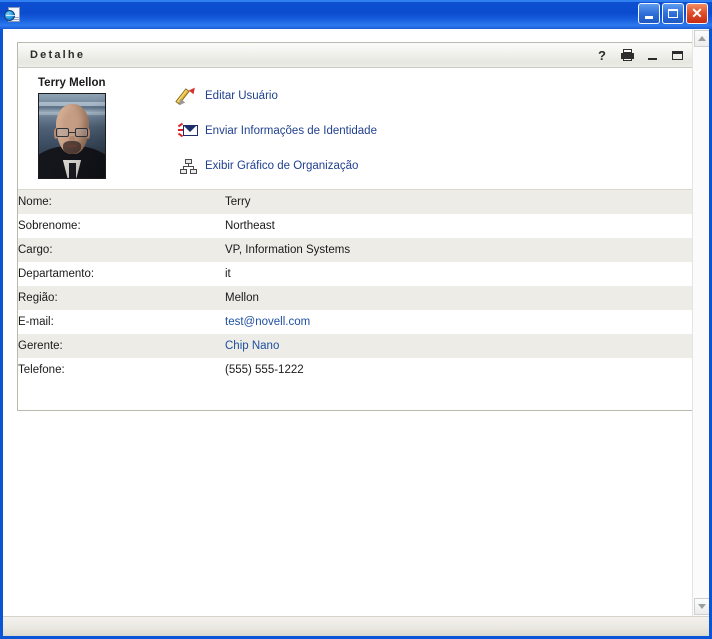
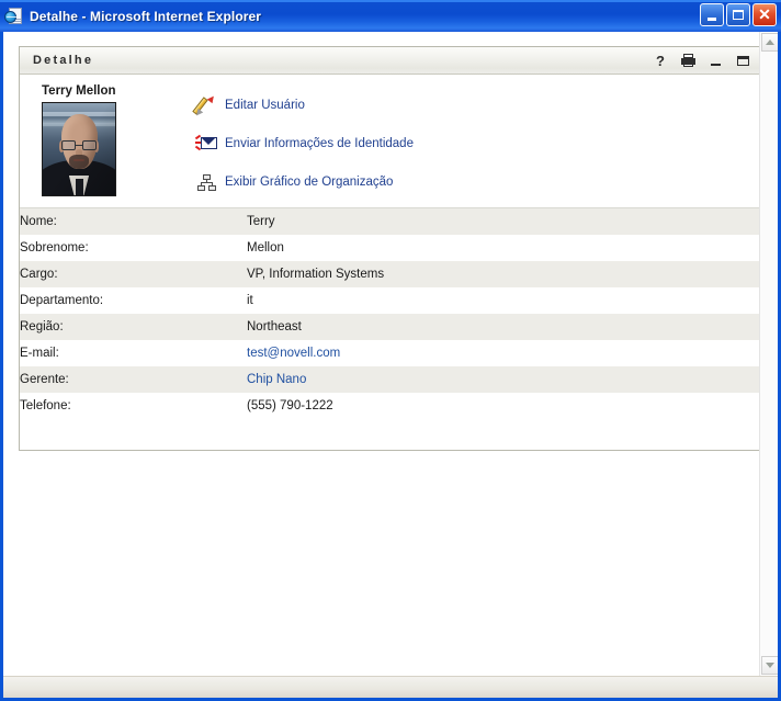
+ Detalhe - Microsoft Internet Explorer
  ✕
  Detalhe
  ?
  Terry Mellon
  Editar Usuário
  Enviar Informações de Identidade
  Exibir Gráfico de Organização
  Nome:	Terry
- Sobrenome:	Northeast
+ Sobrenome:	Mellon
  Cargo:	VP, Information Systems
  Departamento:	it
- Região:	Mellon
+ Região:	Northeast
  E-mail:	test@novell.com
  Gerente:	Chip Nano
- Telefone:	(555) 555-1222
+ Telefone:	(555) 790-1222
